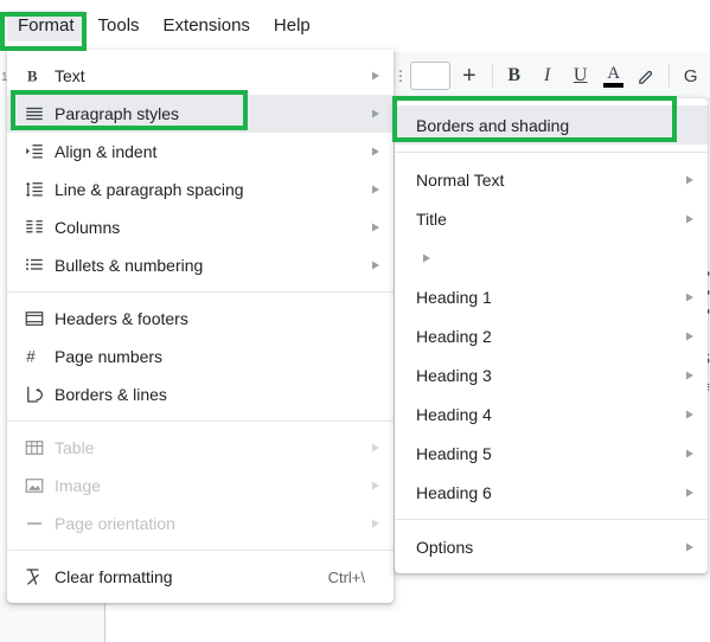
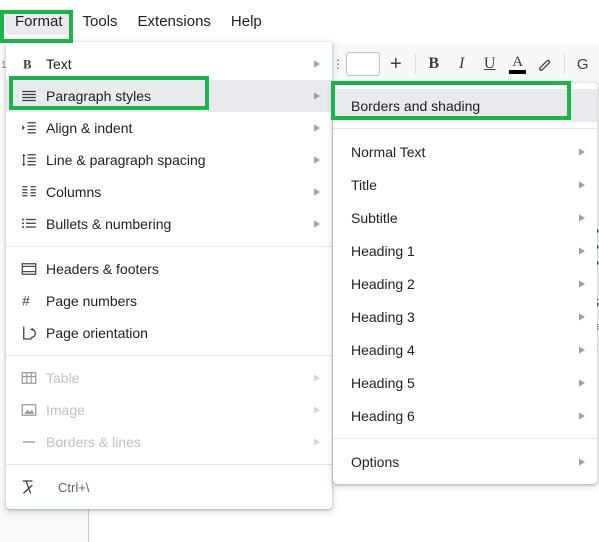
  1
  ⋮
  +
  B
  I
  U
  A
  G
  Format
  Tools
  Extensions
  Help
  B
  Text
  Paragraph styles
  Align & indent
  Line & paragraph spacing
  Columns
  Bullets & numbering
  Headers & footers
  #
  Page numbers
- Borders & lines
+ Page orientation
  Table
  Image
- Page orientation
+ Borders & lines
- Clear formatting
  Ctrl+\
  Borders and shading
  Normal Text
  Title
+ Subtitle
  Heading 1
  Heading 2
  Heading 3
  Heading 4
  Heading 5
  Heading 6
  Options
